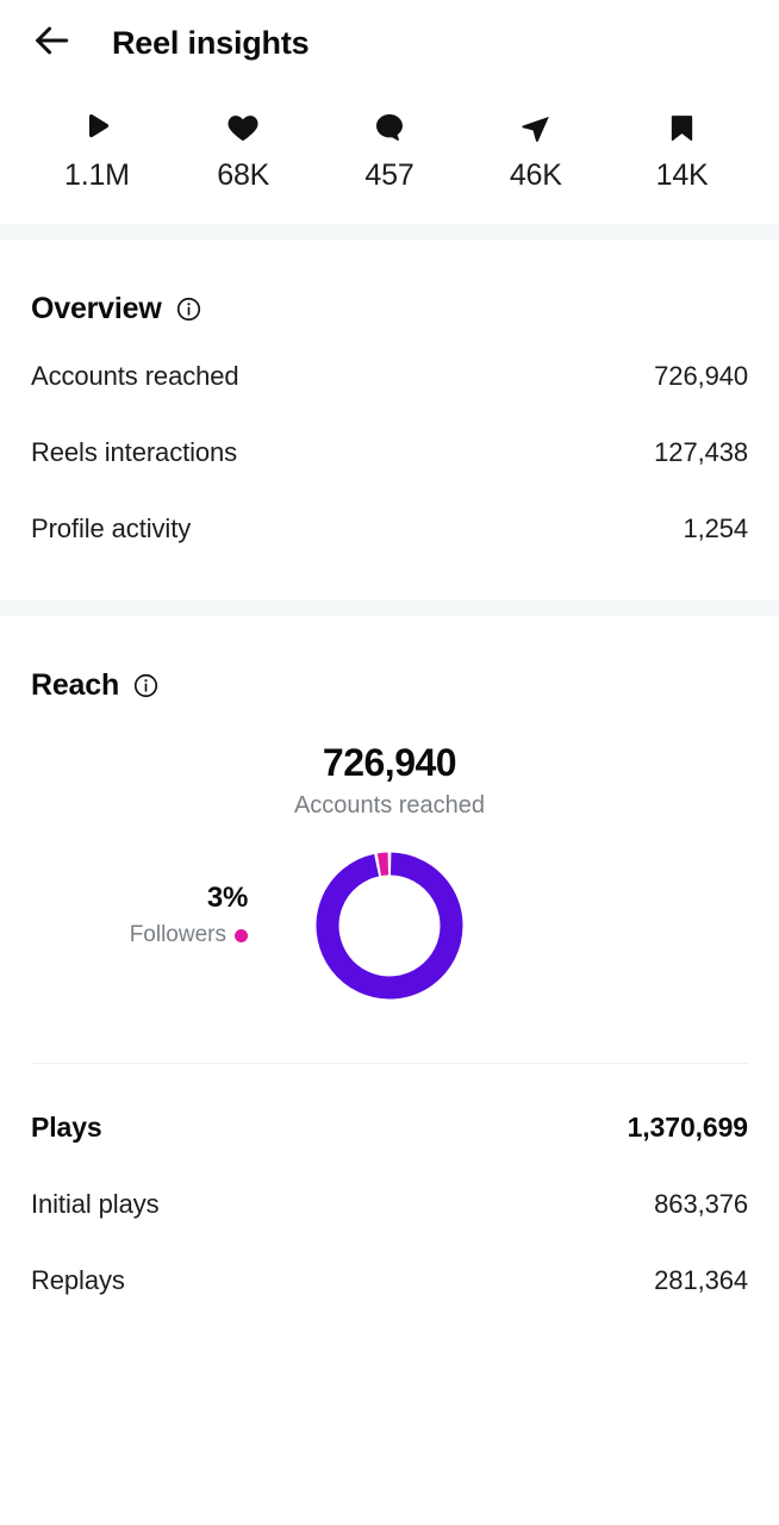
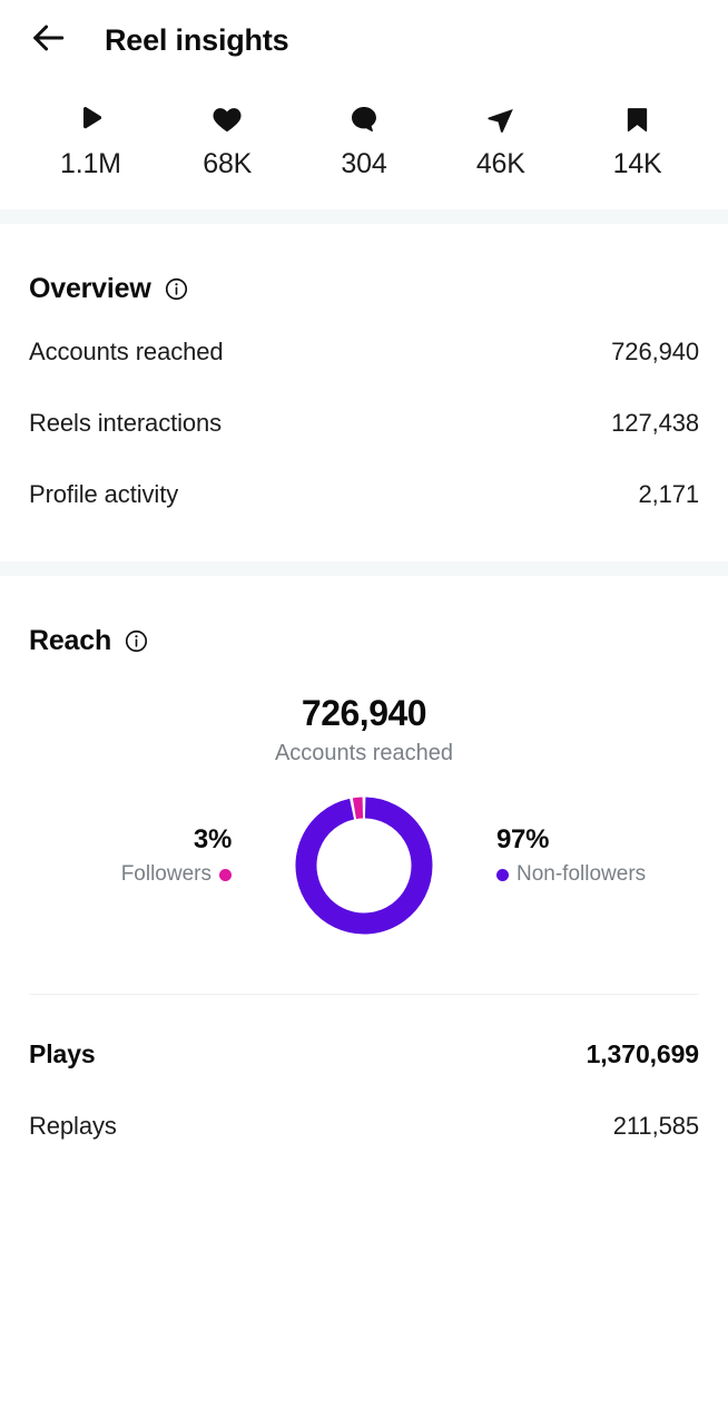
  Reel insights
  1.1M
  68K
- 457
+ 304
  46K
  14K
  Overview
  Accounts reached
  726,940
  Reels interactions
  127,438
  Profile activity
- 1,254
+ 2,171
  Reach
  726,940
  Accounts reached
  3%
  Followers
+ 97%
+ Non-followers
  Plays
  1,370,699
- Initial plays
- 863,376
  Replays
- 281,364
+ 211,585
